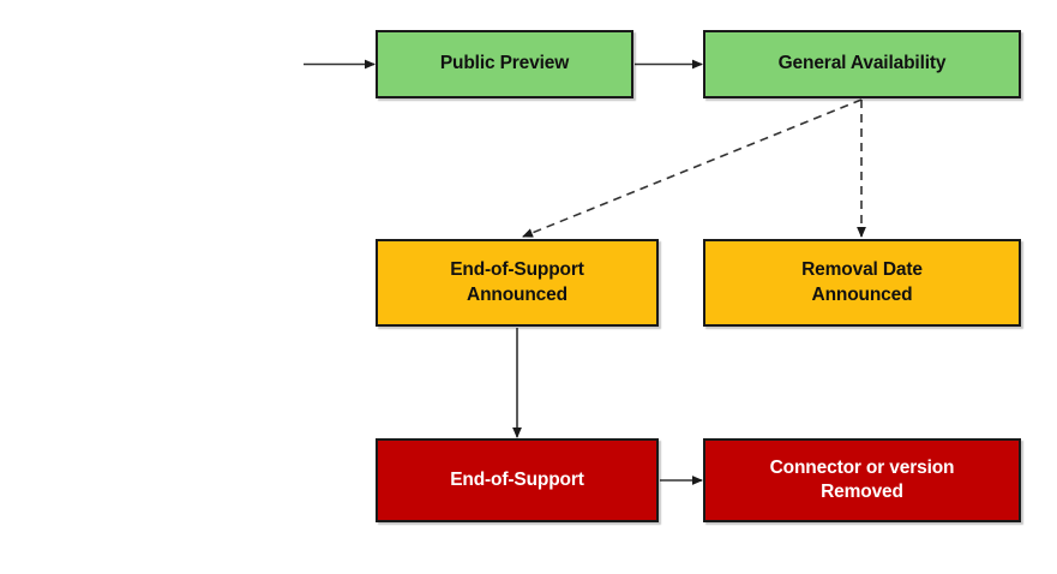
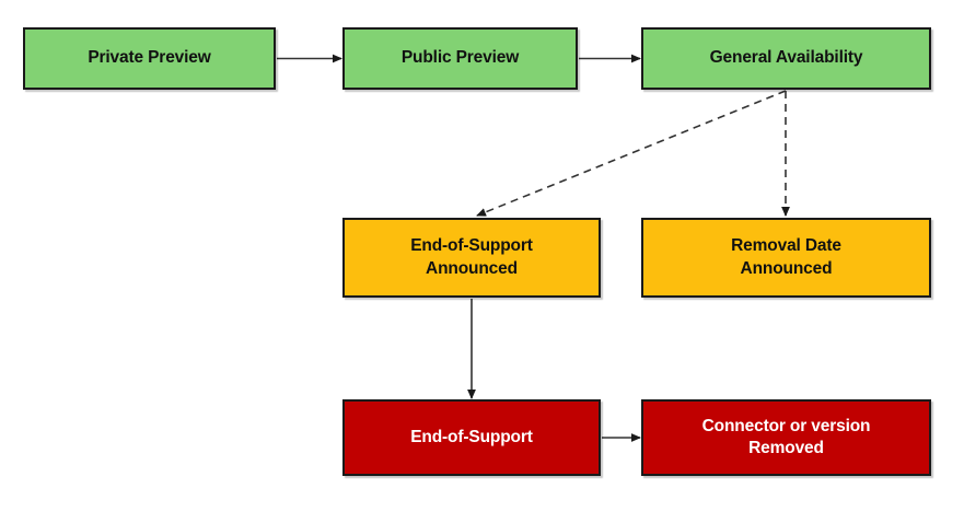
+ Private Preview
  Public Preview
  General Availability
  End-of-Support
  Announced
  Removal Date
  Announced
  End-of-Support
  Connector or version
  Removed
